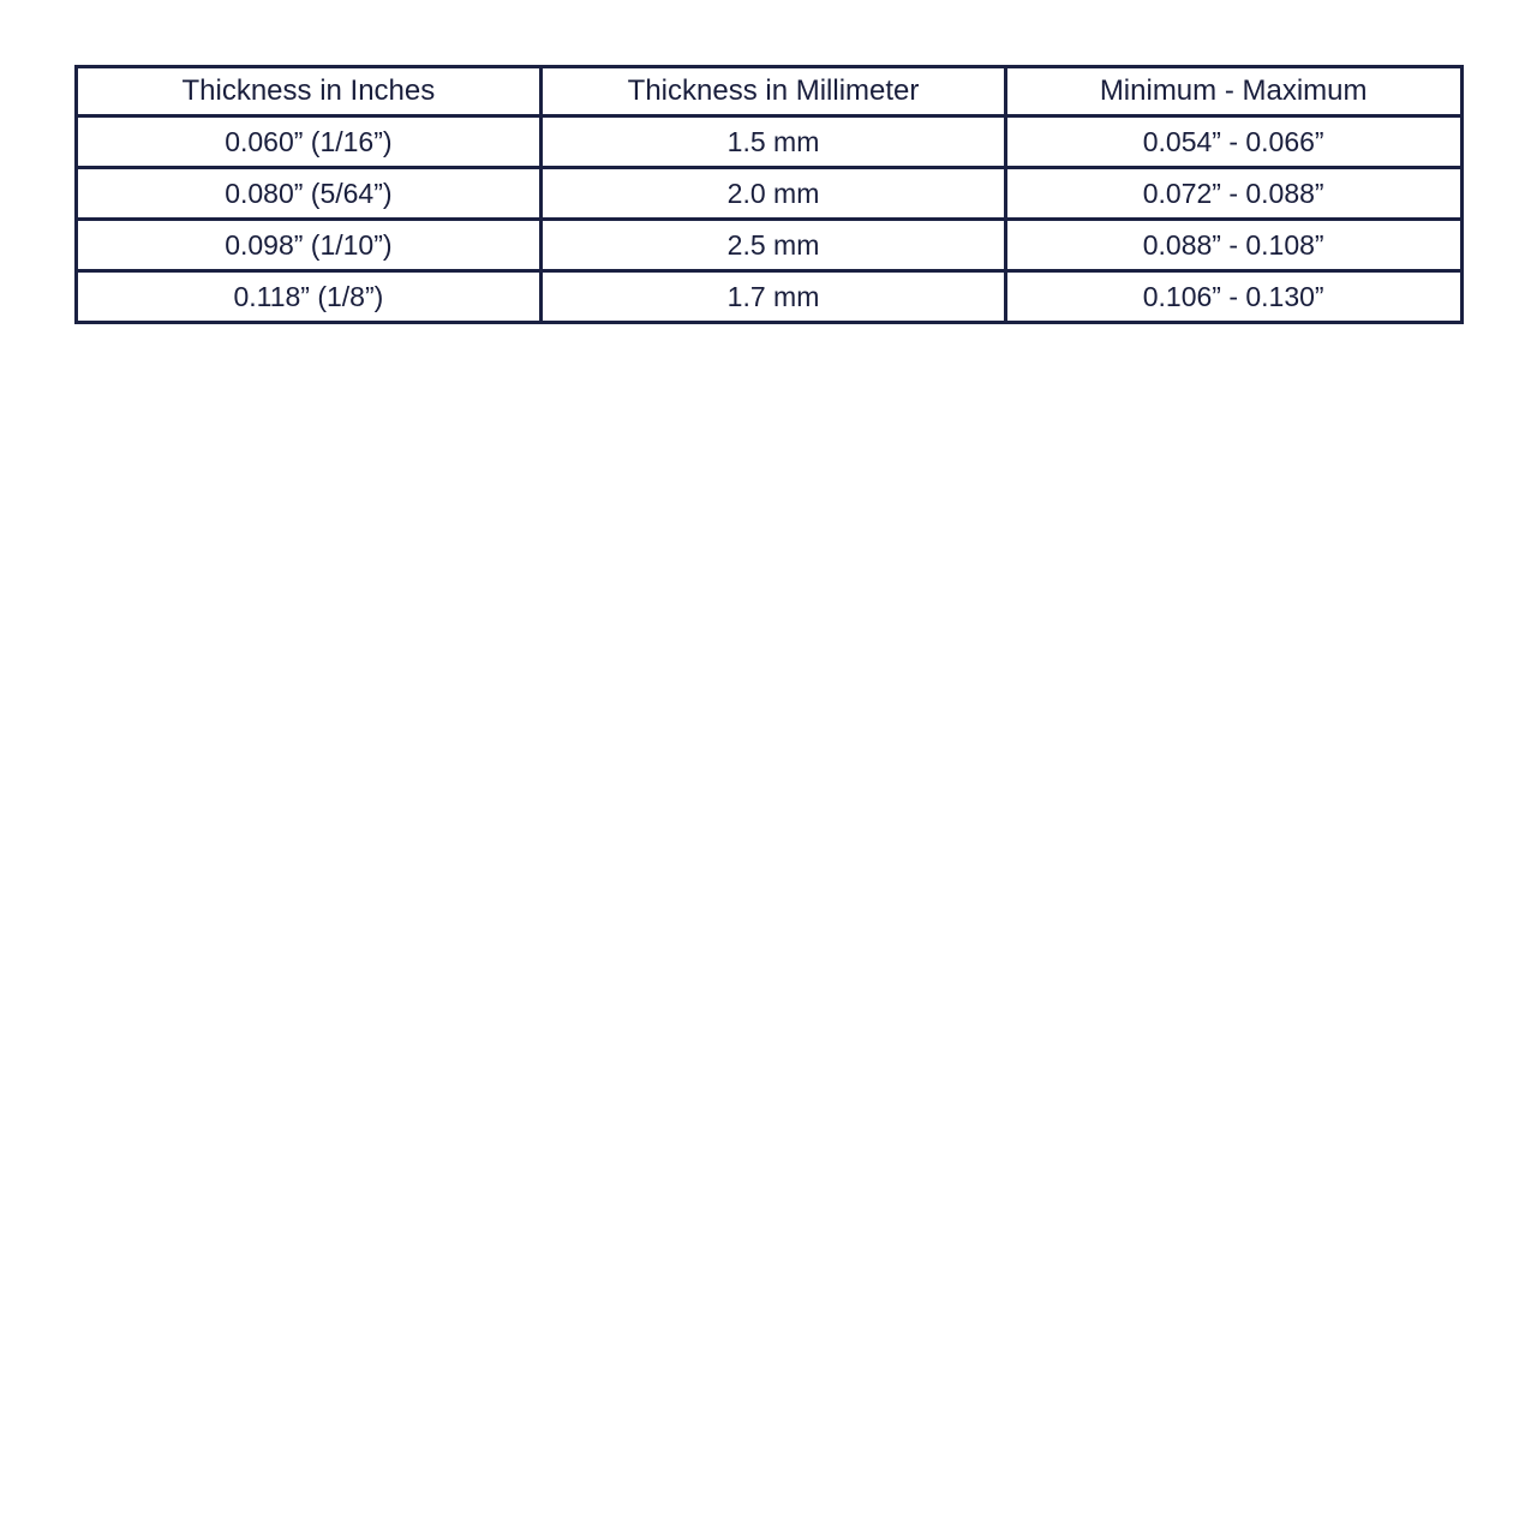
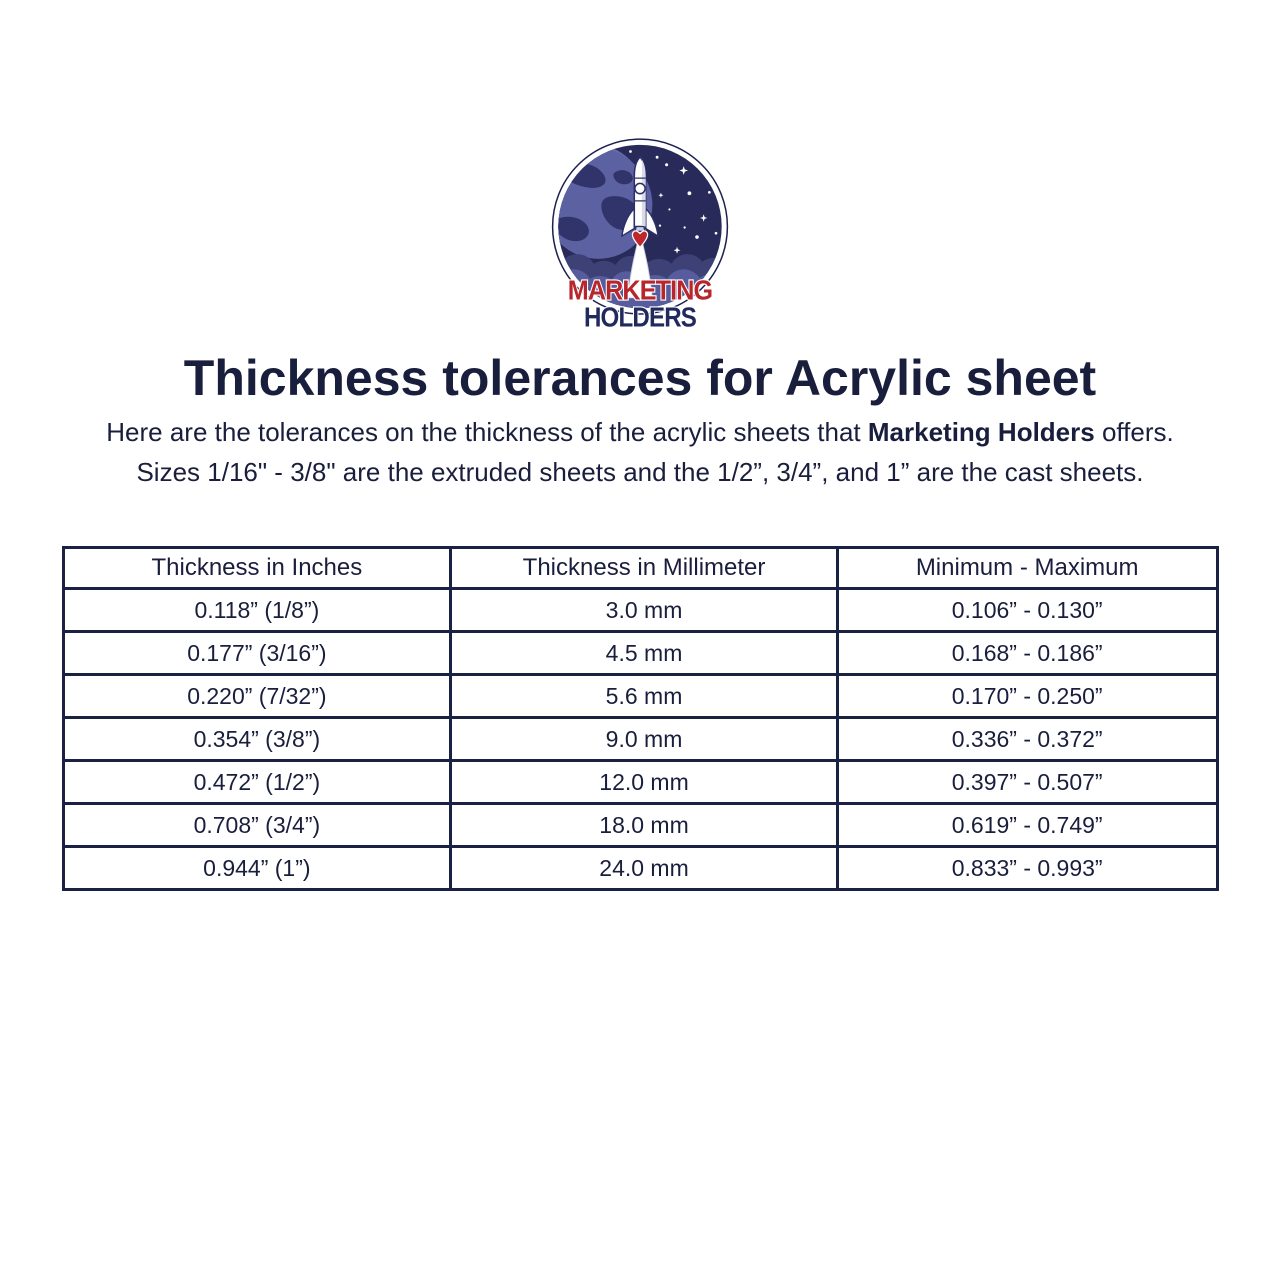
+ MARKETING
+ HOLDERS
+ Thickness tolerances for Acrylic sheet
+ Here are the tolerances on the thickness of the acrylic sheets that Marketing Holders offers.
+ Sizes 1/16" - 3/8" are the extruded sheets and the 1/2”, 3/4”, and 1” are the cast sheets.
  Thickness in Inches	Thickness in Millimeter	Minimum - Maximum
- 0.060” (1/16”)	1.5 mm	0.054” - 0.066”
- 0.080” (5/64”)	2.0 mm	0.072” - 0.088”
- 0.098” (1/10”)	2.5 mm	0.088” - 0.108”
- 0.118” (1/8”)	1.7 mm	0.106” - 0.130”
+ 0.118” (1/8”)	3.0 mm	0.106” - 0.130”
+ 0.177” (3/16”)	4.5 mm	0.168” - 0.186”
+ 0.220” (7/32”)	5.6 mm	0.170” - 0.250”
+ 0.354” (3/8”)	9.0 mm	0.336” - 0.372”
+ 0.472” (1/2”)	12.0 mm	0.397” - 0.507”
+ 0.708” (3/4”)	18.0 mm	0.619” - 0.749”
+ 0.944” (1”)	24.0 mm	0.833” - 0.993”
